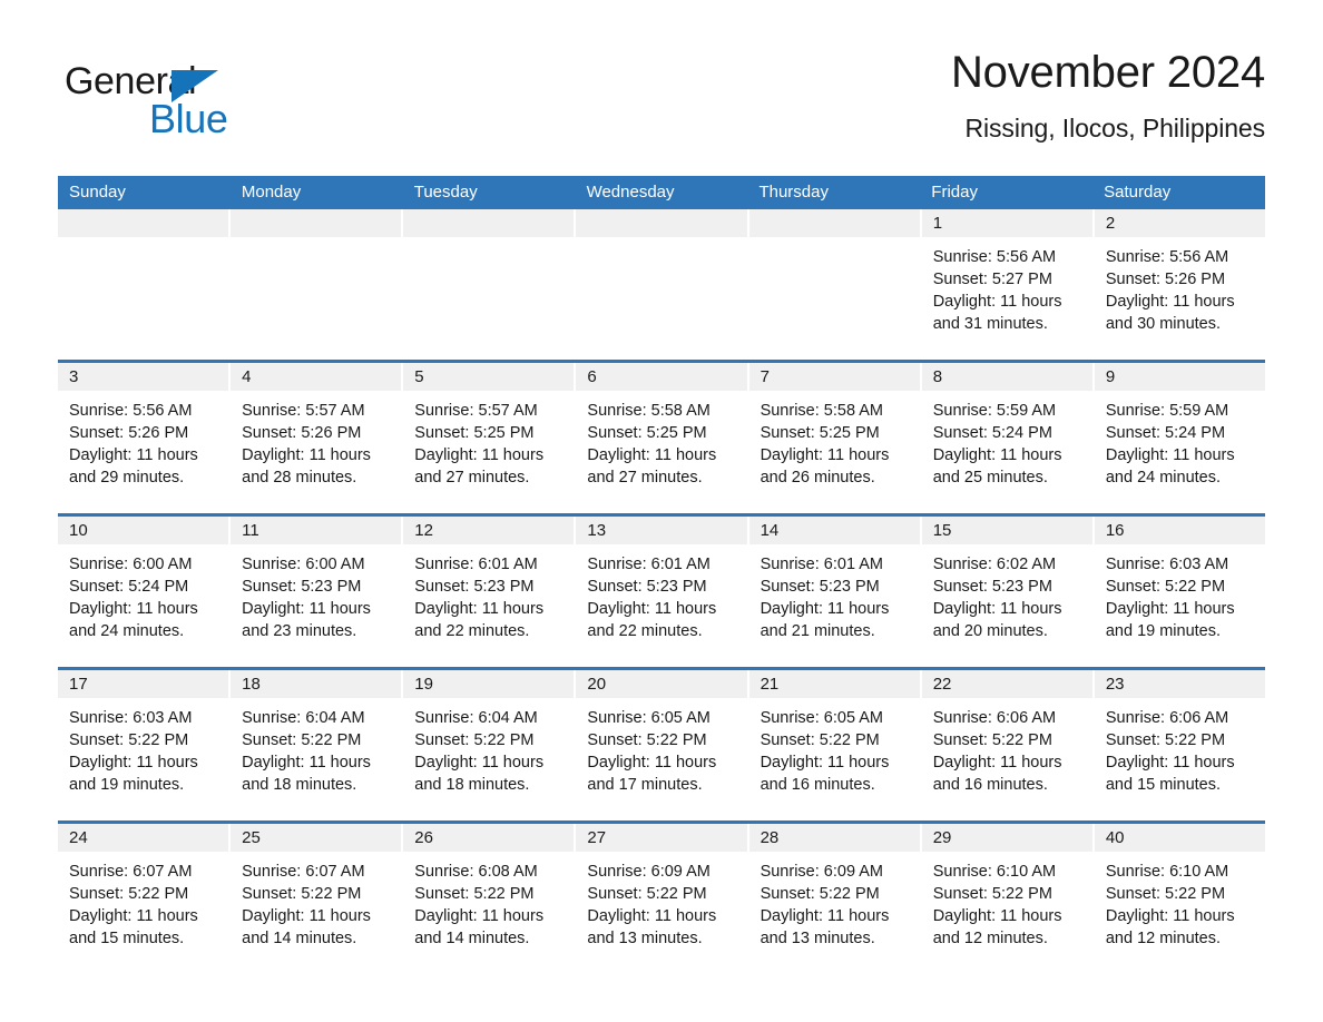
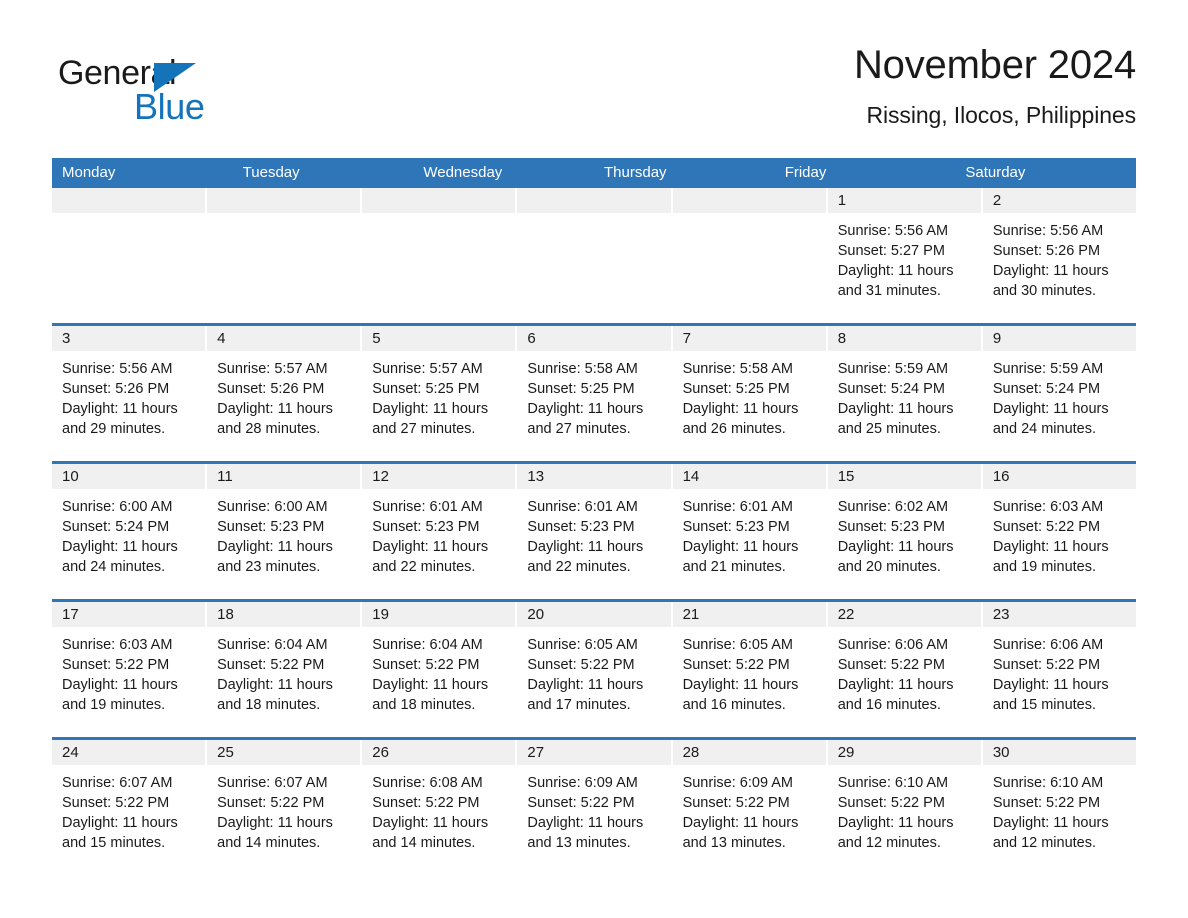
  General
  Blue
  November 2024
  Rissing, Ilocos, Philippines
- Sunday
  Monday
  Tuesday
  Wednesday
  Thursday
  Friday
  Saturday
  1
  Sunrise: 5:56 AM
  Sunset: 5:27 PM
  Daylight: 11 hours
  and 31 minutes.
  2
  Sunrise: 5:56 AM
  Sunset: 5:26 PM
  Daylight: 11 hours
  and 30 minutes.
  3
  Sunrise: 5:56 AM
  Sunset: 5:26 PM
  Daylight: 11 hours
  and 29 minutes.
  4
  Sunrise: 5:57 AM
  Sunset: 5:26 PM
  Daylight: 11 hours
  and 28 minutes.
  5
  Sunrise: 5:57 AM
  Sunset: 5:25 PM
  Daylight: 11 hours
  and 27 minutes.
  6
  Sunrise: 5:58 AM
  Sunset: 5:25 PM
  Daylight: 11 hours
  and 27 minutes.
  7
  Sunrise: 5:58 AM
  Sunset: 5:25 PM
  Daylight: 11 hours
  and 26 minutes.
  8
  Sunrise: 5:59 AM
  Sunset: 5:24 PM
  Daylight: 11 hours
  and 25 minutes.
  9
  Sunrise: 5:59 AM
  Sunset: 5:24 PM
  Daylight: 11 hours
  and 24 minutes.
  10
  Sunrise: 6:00 AM
  Sunset: 5:24 PM
  Daylight: 11 hours
  and 24 minutes.
  11
  Sunrise: 6:00 AM
  Sunset: 5:23 PM
  Daylight: 11 hours
  and 23 minutes.
  12
  Sunrise: 6:01 AM
  Sunset: 5:23 PM
  Daylight: 11 hours
  and 22 minutes.
  13
  Sunrise: 6:01 AM
  Sunset: 5:23 PM
  Daylight: 11 hours
  and 22 minutes.
  14
  Sunrise: 6:01 AM
  Sunset: 5:23 PM
  Daylight: 11 hours
  and 21 minutes.
  15
  Sunrise: 6:02 AM
  Sunset: 5:23 PM
  Daylight: 11 hours
  and 20 minutes.
  16
  Sunrise: 6:03 AM
  Sunset: 5:22 PM
  Daylight: 11 hours
  and 19 minutes.
  17
  Sunrise: 6:03 AM
  Sunset: 5:22 PM
  Daylight: 11 hours
  and 19 minutes.
  18
  Sunrise: 6:04 AM
  Sunset: 5:22 PM
  Daylight: 11 hours
  and 18 minutes.
  19
  Sunrise: 6:04 AM
  Sunset: 5:22 PM
  Daylight: 11 hours
  and 18 minutes.
  20
  Sunrise: 6:05 AM
  Sunset: 5:22 PM
  Daylight: 11 hours
  and 17 minutes.
  21
  Sunrise: 6:05 AM
  Sunset: 5:22 PM
  Daylight: 11 hours
  and 16 minutes.
  22
  Sunrise: 6:06 AM
  Sunset: 5:22 PM
  Daylight: 11 hours
  and 16 minutes.
  23
  Sunrise: 6:06 AM
  Sunset: 5:22 PM
  Daylight: 11 hours
  and 15 minutes.
  24
  Sunrise: 6:07 AM
  Sunset: 5:22 PM
  Daylight: 11 hours
  and 15 minutes.
  25
  Sunrise: 6:07 AM
  Sunset: 5:22 PM
  Daylight: 11 hours
  and 14 minutes.
  26
  Sunrise: 6:08 AM
  Sunset: 5:22 PM
  Daylight: 11 hours
  and 14 minutes.
  27
  Sunrise: 6:09 AM
  Sunset: 5:22 PM
  Daylight: 11 hours
  and 13 minutes.
  28
  Sunrise: 6:09 AM
  Sunset: 5:22 PM
  Daylight: 11 hours
  and 13 minutes.
  29
  Sunrise: 6:10 AM
  Sunset: 5:22 PM
  Daylight: 11 hours
  and 12 minutes.
- 40
+ 30
  Sunrise: 6:10 AM
  Sunset: 5:22 PM
  Daylight: 11 hours
  and 12 minutes.
